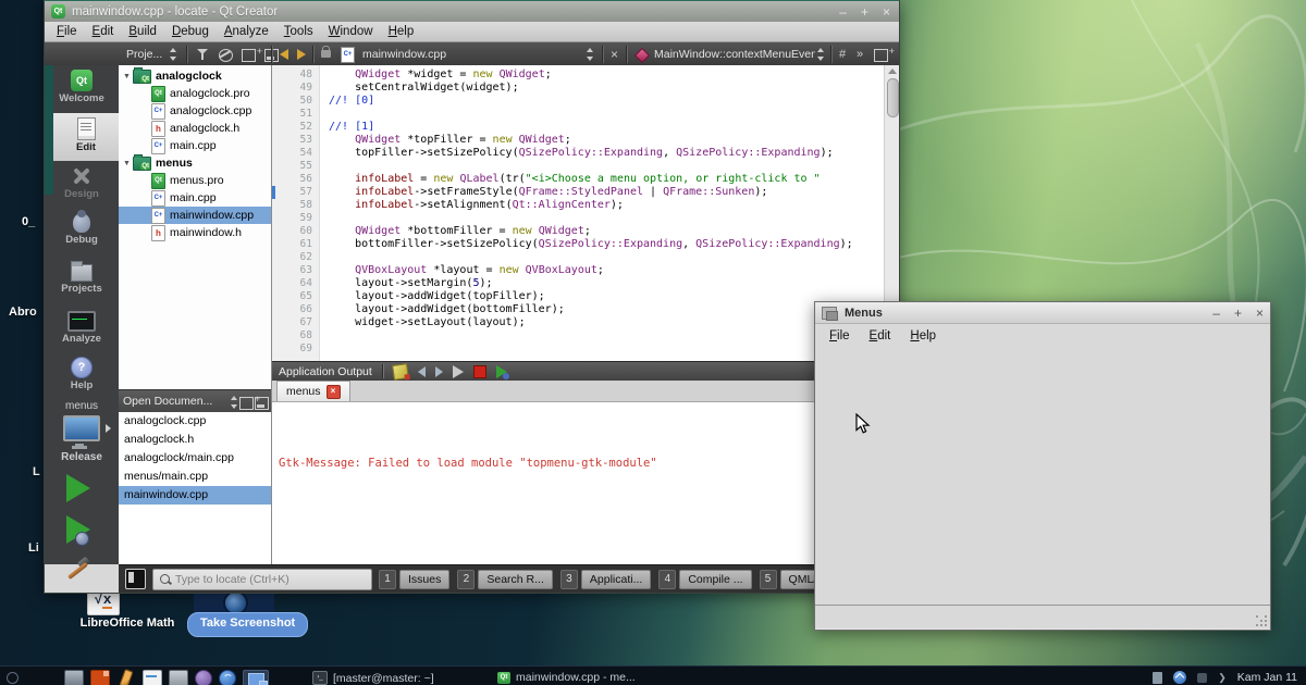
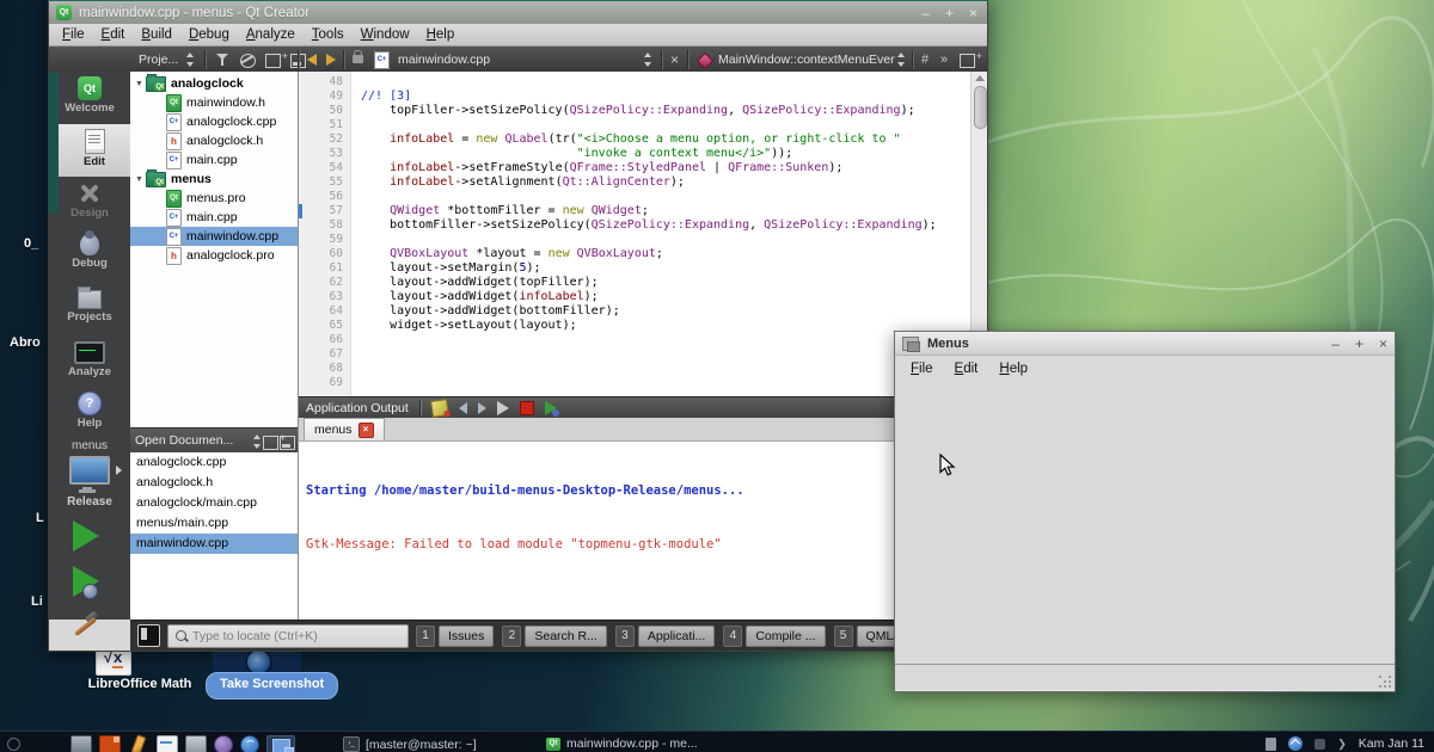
  0_
  Abro
  L
  Li
  √x
  LibreOffice Math
  Take Screenshot
- mainwindow.cpp - locate - Qt Creator
+ mainwindow.cpp - menus - Qt Creator
  –
  +
  ×
  File
  Edit
  Build
  Debug
  Analyze
  Tools
  Window
  Help
  Proje...
  mainwindow.cpp
  ×
  #
  »
  menus
  Release
  Qt
  Welcome
  Edit
  Design
  Debug
  Projects
  Analyze
  ?
  Help
  analogclock
- analogclock.pro
+ mainwindow.h
  analogclock.cpp
  analogclock.h
  main.cpp
  menus
  menus.pro
  main.cpp
  mainwindow.cpp
- mainwindow.h
+ analogclock.pro
  Open Documen...
  analogclock.cpp
  analogclock.h
  analogclock/main.cpp
  menus/main.cpp
  mainwindow.cpp
  48
  49
  50
  51
  52
  53
  54
  55
  56
  57
  58
  59
  60
  61
  62
  63
  64
  65
  66
  67
  68
  69
- QWidget *widget = new QWidget;
- setCentralWidget(widget);
- //! [0]
- //! [1]
+ //! [3]
- QWidget *topFiller = new QWidget;
  topFiller->setSizePolicy(QSizePolicy::Expanding, QSizePolicy::Expanding);
  infoLabel = new QLabel(tr("<i>Choose a menu option, or right-click to "
+ "invoke a context menu</i>"));
  infoLabel->setFrameStyle(QFrame::StyledPanel | QFrame::Sunken);
  infoLabel->setAlignment(Qt::AlignCenter);
  QWidget *bottomFiller = new QWidget;
  bottomFiller->setSizePolicy(QSizePolicy::Expanding, QSizePolicy::Expanding);
  QVBoxLayout *layout = new QVBoxLayout;
  layout->setMargin(5);
  layout->addWidget(topFiller);
+ layout->addWidget(infoLabel);
  layout->addWidget(bottomFiller);
  widget->setLayout(layout);
  Application Output
  menus
  ×
+ Starting /home/master/build-menus-Desktop-Release/menus...
  Gtk-Message: Failed to load module "topmenu-gtk-module"
  Type to locate (Ctrl+K)
  1
  Issues
  2
  Search R...
  3
  Applicati...
  4
  Compile ...
  5
  Menus
  –
  +
  ×
  File
  Edit
  Help
  [master@master: ~]
  mainwindow.cpp - me...
  ❯
  Kam Jan 11
